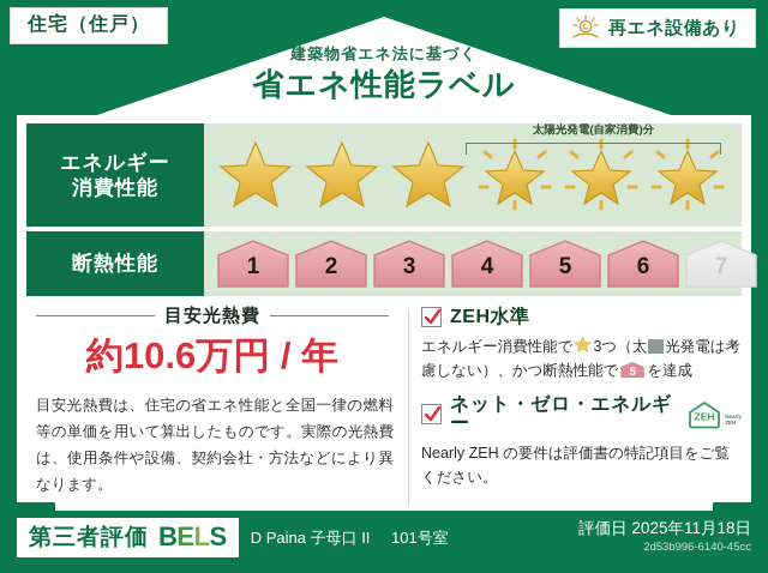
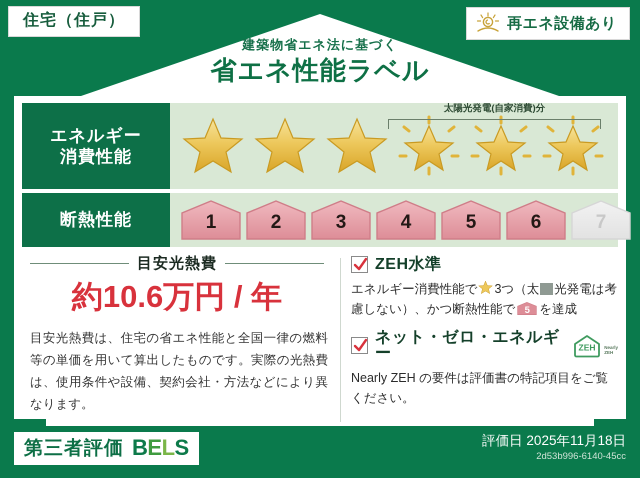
  住宅（住戸）
  再エネ設備あり
  建築物省エネ法に基づく
  省エネ性能ラベル
  エネルギー
  消費性能
  太陽光発電(自家消費)分
  断熱性能
  1
  2
  3
  4
  5
  6
  7
  目安光熱費
  約10.6万円 / 年
  目安光熱費は、住宅の省エネ性能と全国一律の燃料等の単価を用いて算出したものです。実際の光熱費は、使用条件や設備、契約会社・方法などにより異なります。
  ZEH水準
  エネルギー消費性能で 3つ（太 光発電は考慮しない）、かつ断熱性能で
  5
  を達成
  ネット・ゼロ・エネルギー
  ZEH
  Nearly ZEH の要件は評価書の特記項目をご覧ください。
  第三者評価
  BELS
- D Paina 子母口 II 101号室
  評価日 2025年11月18日
  2d53b996-6140-45cc
